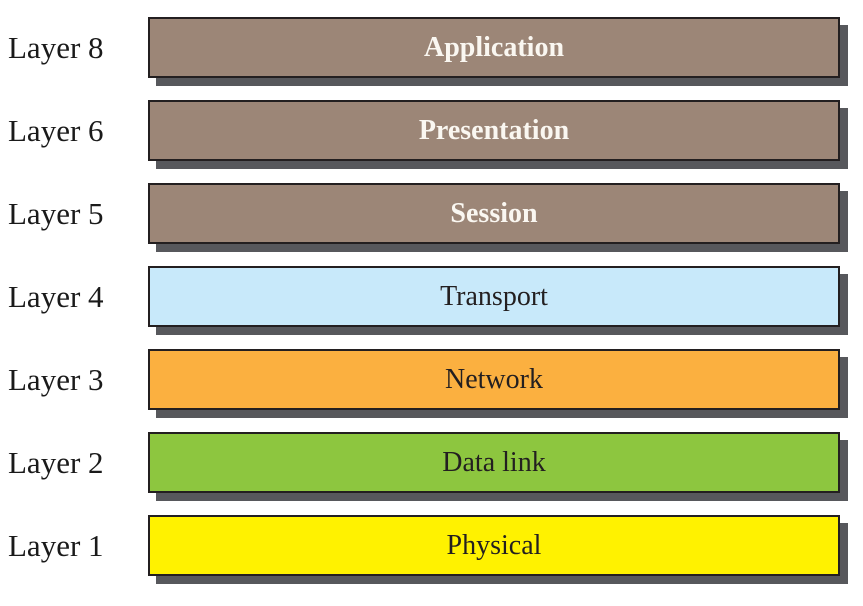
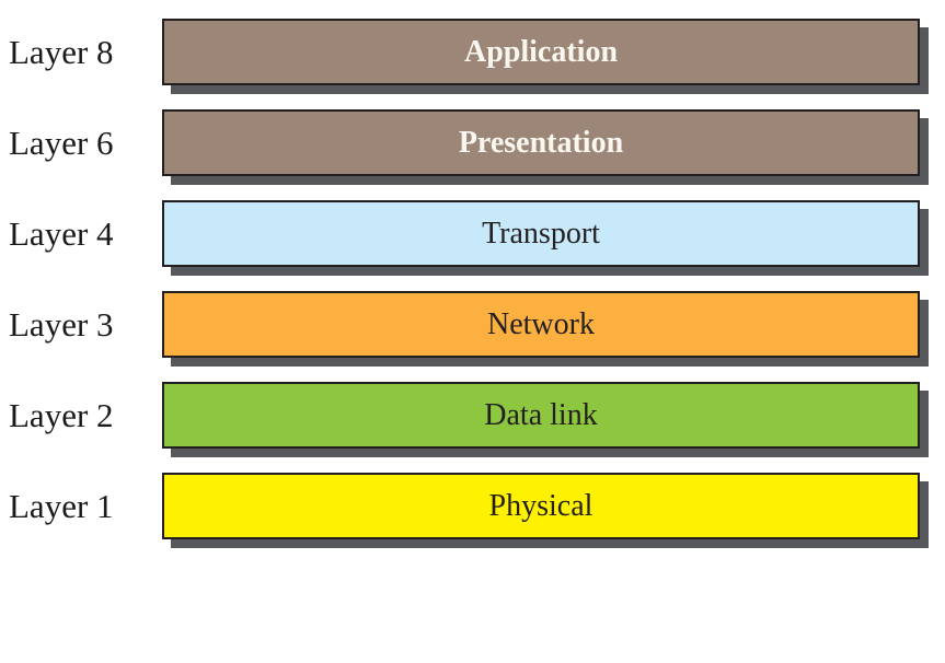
  Layer 8
  Application
  Layer 6
  Presentation
- Layer 5
- Session
  Layer 4
  Transport
  Layer 3
  Network
  Layer 2
  Data link
  Layer 1
  Physical
